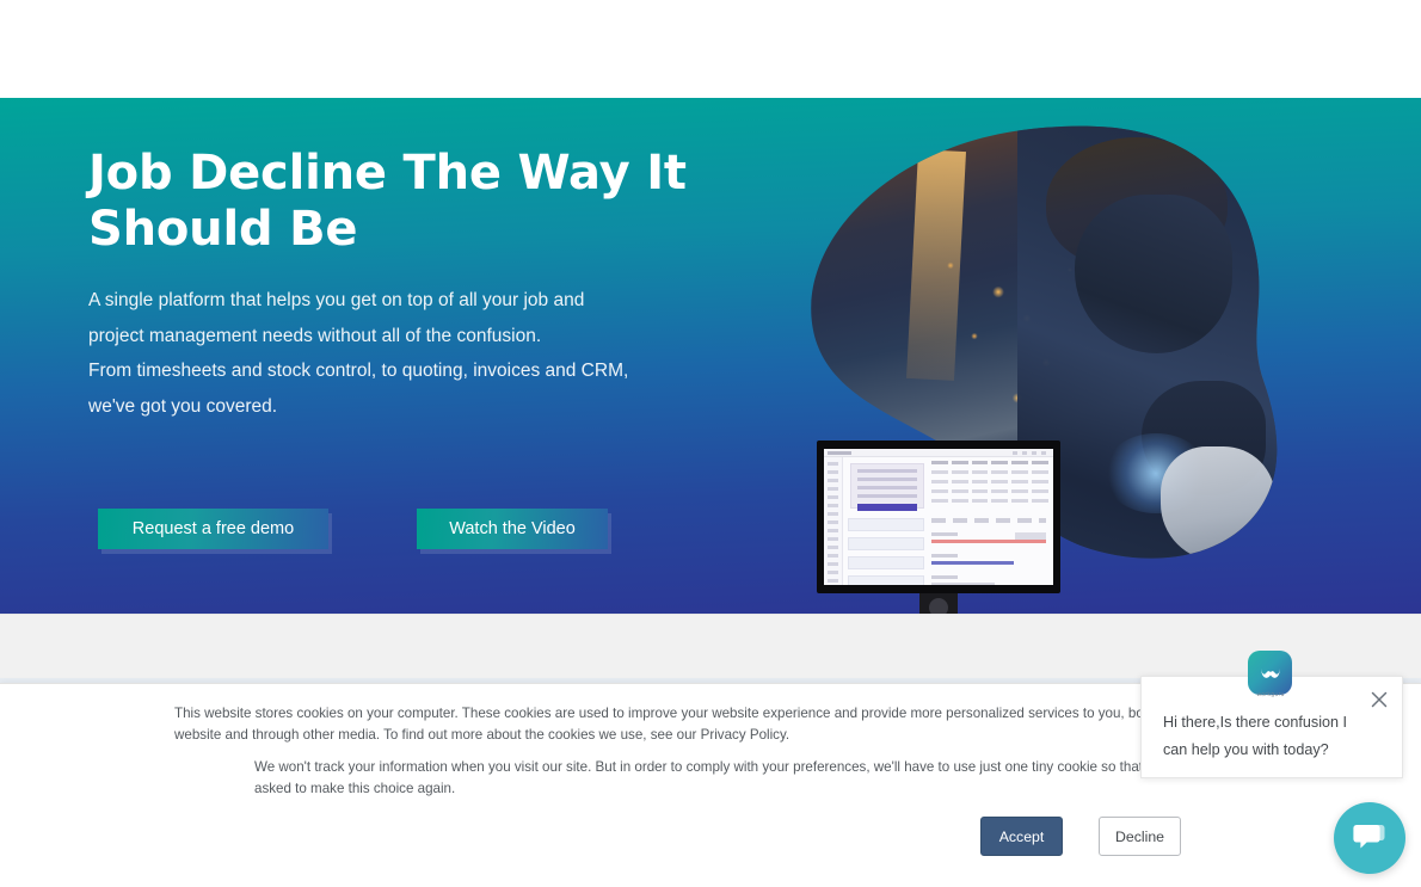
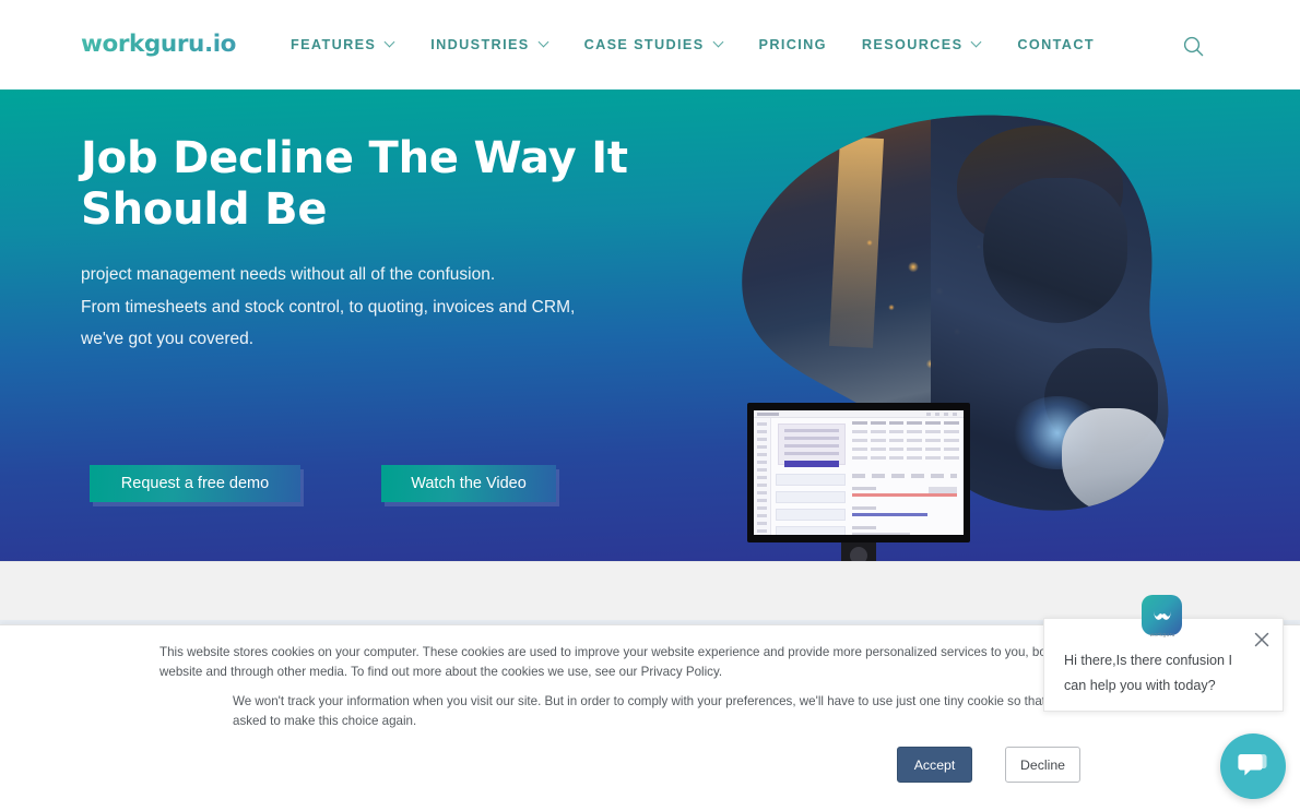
+ workguru.io
+ FEATURES
+ INDUSTRIES
+ CASE STUDIES
+ PRICING
+ RESOURCES
+ CONTACT
  Job Decline The Way It
  Should Be
- A single platform that helps you get on top of all your job and
  project management needs without all of the confusion.
  From timesheets and stock control, to quoting, invoices and CRM,
  we've got you covered.
  Request a free demo
  Watch the Video
  This website stores cookies on your computer. These cookies are used to improve your website experience and provide more personalized services to you, b website and through other media. To find out more about the cookies we use, see our Privacy Policy.
  We won't track your information when you visit our site. But in order to comply with your preferences, we'll have to use just one tiny cookie so tha asked to make this choice again.
  Accept
  Decline
  Hi there,Is there confusion I can help you with today?
